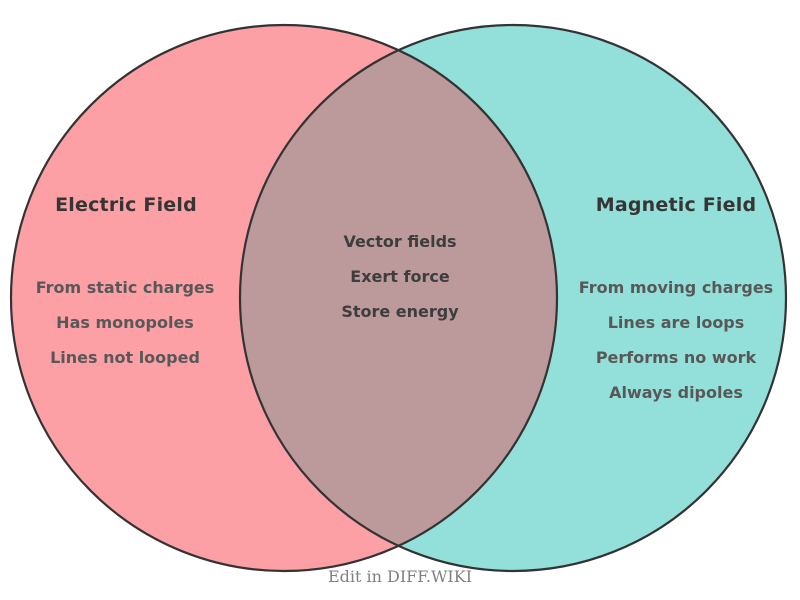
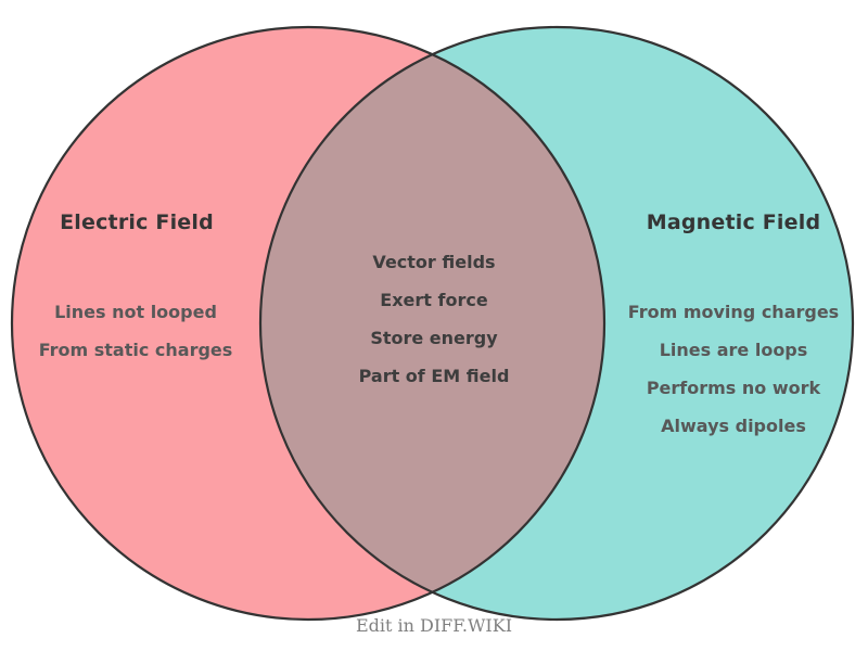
  Electric Field
  Magnetic Field
- From static charges
+ Lines not looped
- Has monopoles
- Lines not looped
+ From static charges
  Vector fields
  Exert force
  Store energy
+ Part of EM field
  From moving charges
  Lines are loops
  Performs no work
  Always dipoles
  Edit in DIFF.WIKI
